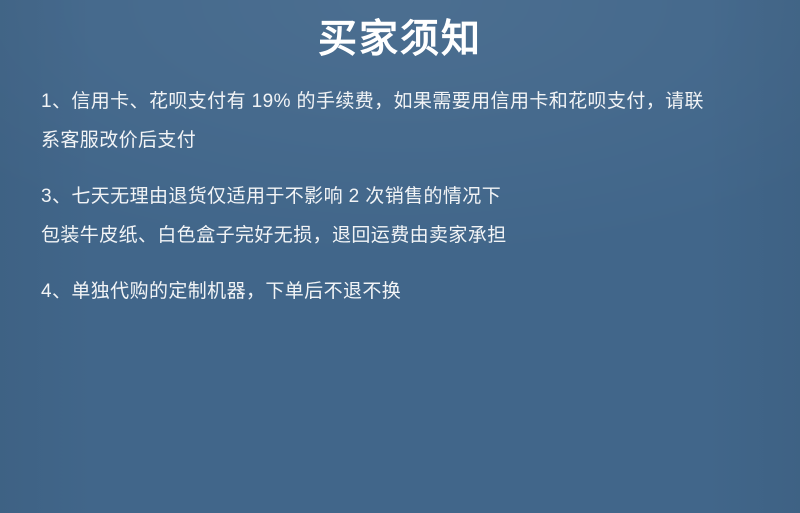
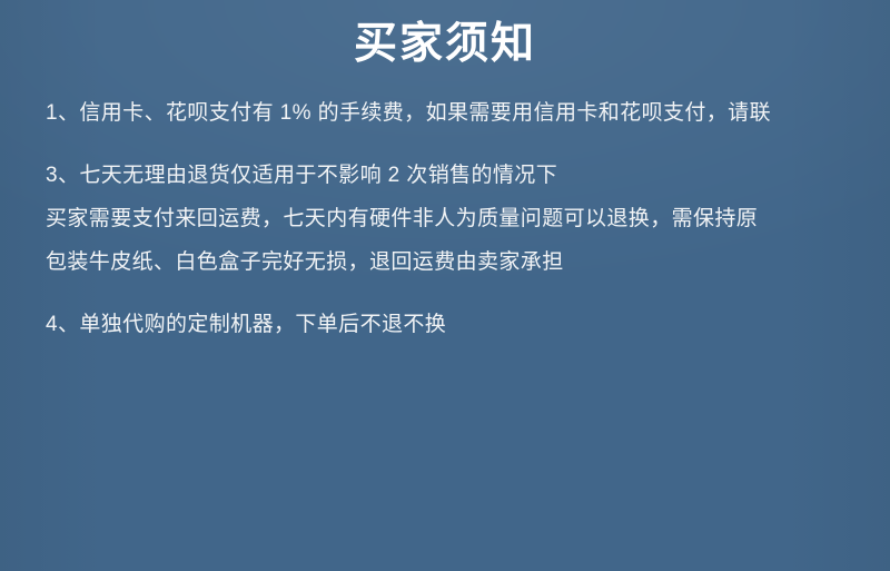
  买家须知
- 1、信用卡、花呗支付有 19% 的手续费，如果需要用信用卡和花呗支付，请联
+ 1、信用卡、花呗支付有 1% 的手续费，如果需要用信用卡和花呗支付，请联
- 系客服改价后支付
  3、七天无理由退货仅适用于不影响 2 次销售的情况下
+ 买家需要支付来回运费，七天内有硬件非人为质量问题可以退换，需保持原
  包装牛皮纸、白色盒子完好无损，退回运费由卖家承担
  4、单独代购的定制机器，下单后不退不换
